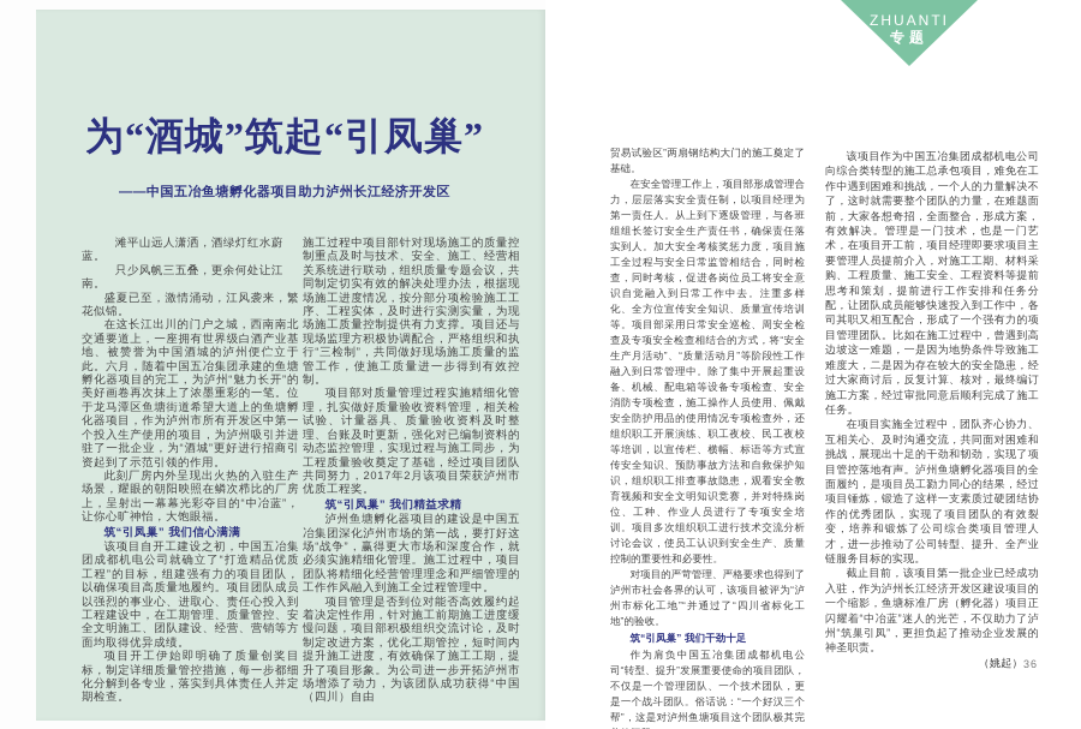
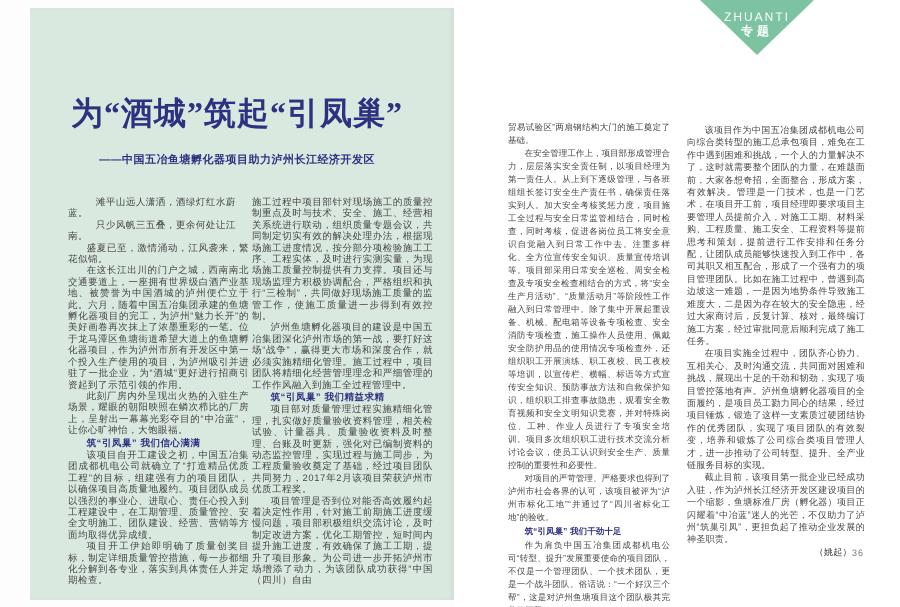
  ZHUANTI
  专题
  为“酒城”筑起“引凤巢”
  ——中国五冶鱼塘孵化器项目助力泸州长江经济开发区
  滩平山远人潇洒，酒绿灯红水蔚蓝。
  只少风帆三五叠，更余何处让江南。
  盛夏已至，激情涌动，江风袭来，繁花似锦。
  在这长江出川的门户之城，西南南北交通要道上，一座拥有世界级白酒产业基地、被赞誉为中国酒城的泸州便伫立于此。六月，随着中国五冶集团承建的鱼塘孵化器项目的完工，为泸州“魅力长开”的美好画卷再次抹上了浓墨重彩的一笔。位于龙马潭区鱼塘街道希望大道上的鱼塘孵化器项目，作为泸州市所有开发区中第一个投入生产使用的项目，为泸州吸引并进驻了一批企业，为“酒城”更好进行招商引资起到了示范引领的作用。
  此刻厂房内外呈现出火热的入驻生产场景，耀眼的朝阳映照在鳞次栉比的厂房上，呈射出一幕幕光彩夺目的“中冶蓝”，让你心旷神怡，大饱眼福。
  筑“引凤巢” 我们信心满满
  该项目自开工建设之初，中国五冶集团成都机电公司就确立了“打造精品优质工程”的目标，组建强有力的项目团队，以确保项目高质量地履约。项目团队成员以强烈的事业心、进取心、责任心投入到工程建设中，在工期管理、质量管控、安全文明施工、团队建设、经营、营销等方面均取得优异成绩。
  项目开工伊始即明确了质量创奖目标，制定详细质量管控措施，每一步都细化分解到各专业，落实到具体责任人并定期检查。
  施工过程中项目部针对现场施工的质量控制重点及时与技术、安全、施工、经营相关系统进行联动，组织质量专题会议，共同制定切实有效的解决处理办法，根据现场施工进度情况，按分部分项检验施工工序、工程实体，及时进行实测实量，为现场施工质量控制提供有力支撑。项目还与现场监理方积极协调配合，严格组织和执行“三检制”，共同做好现场施工质量的监管工作，使施工质量进一步得到有效控制。
- 项目部对质量管理过程实施精细化管理，扎实做好质量验收资料管理，相关检试验、计量器具、质量验收资料及时整理、台账及时更新，强化对已编制资料的动态监控管理，实现过程与施工同步，为工程质量验收奠定了基础，经过项目团队共同努力，2017年2月该项目荣获泸州市优质工程奖。
+ 泸州鱼塘孵化器项目的建设是中国五冶集团深化泸州市场的第一战，要打好这场“战争”，赢得更大市场和深度合作，就必须实施精细化管理。施工过程中，项目团队将精细化经营管理理念和严细管理的工作作风融入到施工全过程管理中。
  筑“引凤巢” 我们精益求精
- 泸州鱼塘孵化器项目的建设是中国五冶集团深化泸州市场的第一战，要打好这场“战争”，赢得更大市场和深度合作，就必须实施精细化管理。施工过程中，项目团队将精细化经营管理理念和严细管理的工作作风融入到施工全过程管理中。
+ 项目部对质量管理过程实施精细化管理，扎实做好质量验收资料管理，相关检试验、计量器具、质量验收资料及时整理、台账及时更新，强化对已编制资料的动态监控管理，实现过程与施工同步，为工程质量验收奠定了基础，经过项目团队共同努力，2017年2月该项目荣获泸州市优质工程奖。
  项目管理是否到位对能否高效履约起着决定性作用，针对施工前期施工进度缓慢问题，项目部积极组织交流讨论，及时制定改进方案，优化工期管控，短时间内提升施工进度，有效确保了施工工期，提升了项目形象。为公司进一步开拓泸州市场增添了动力，为该团队成功获得“中国（四川）自由
  贸易试验区”两扇钢结构大门的施工奠定了基础。
  在安全管理工作上，项目部形成管理合力，层层落实安全责任制，以项目经理为第一责任人。从上到下逐级管理，与各班组组长签订安全生产责任书，确保责任落实到人。加大安全考核奖惩力度，项目施工全过程与安全日常监管相结合，同时检查，同时考核，促进各岗位员工将安全意识自觉融入到日常工作中去。注重多样化、全方位宣传安全知识、质量宣传培训等。项目部采用日常安全巡检、周安全检查及专项安全检查相结合的方式，将“安全生产月活动”、“质量活动月”等阶段性工作融入到日常管理中。除了集中开展起重设备、机械、配电箱等设备专项检查、安全消防专项检查，施工操作人员使用、佩戴安全防护用品的使用情况专项检查外，还组织职工开展演练、职工夜校、民工夜校等培训，以宣传栏、横幅、标语等方式宣传安全知识、预防事故方法和自救保护知识，组织职工排查事故隐患，观看安全教育视频和安全文明知识竞赛，并对特殊岗位、工种、作业人员进行了专项安全培训。项目多次组织职工进行技术交流分析讨论会议，使员工认识到安全生产、质量控制的重要性和必要性。
  对项目的严苛管理、严格要求也得到了泸州市社会各界的认可，该项目被评为“泸州市标化工地”“并通过了“四川省标化工地”的验收。
  筑“引凤巢” 我们干劲十足
  作为肩负中国五冶集团成都机电公司“转型、提升”发展重要使命的项目团队，不仅是一个管理团队、一个技术团队，更是一个战斗团队。俗话说：“一个好汉三个帮”，这是对泸州鱼塘项目这个团队极其完
  该项目作为中国五冶集团成都机电公司向综合类转型的施工总承包项目，难免在工作中遇到困难和挑战，一个人的力量解决不了，这时就需要整个团队的力量，在难题面前，大家各想奇招，全面整合，形成方案，有效解决。管理是一门技术，也是一门艺术，在项目开工前，项目经理即要求项目主要管理人员提前介入，对施工工期、材料采购、工程质量、施工安全、工程资料等提前思考和策划，提前进行工作安排和任务分配，让团队成员能够快速投入到工作中，各司其职又相互配合，形成了一个强有力的项目管理团队。比如在施工过程中，曾遇到高边坡这一难题，一是因为地势条件导致施工难度大，二是因为存在较大的安全隐患，经过大家商讨后，反复计算、核对，最终编订施工方案，经过审批同意后顺利完成了施工任务。
  在项目实施全过程中，团队齐心协力、互相关心、及时沟通交流，共同面对困难和挑战，展现出十足的干劲和韧劲，实现了项目管控落地有声。泸州鱼塘孵化器项目的全面履约，是项目员工勠力同心的结果，经过项目锤炼，锻造了这样一支素质过硬团结协作的优秀团队，实现了项目团队的有效裂变，培养和锻炼了公司综合类项目管理人才，进一步推动了公司转型、提升、全产业链服务目标的实现。
  截止目前，该项目第一批企业已经成功入驻，作为泸州长江经济开发区建设项目的一个缩影，鱼塘标准厂房（孵化器）项目正闪耀着“中冶蓝”迷人的光芒，不仅助力了泸州“筑巢引凤”，更担负起了推动企业发展的神圣职责。
  （姚起）
  36
